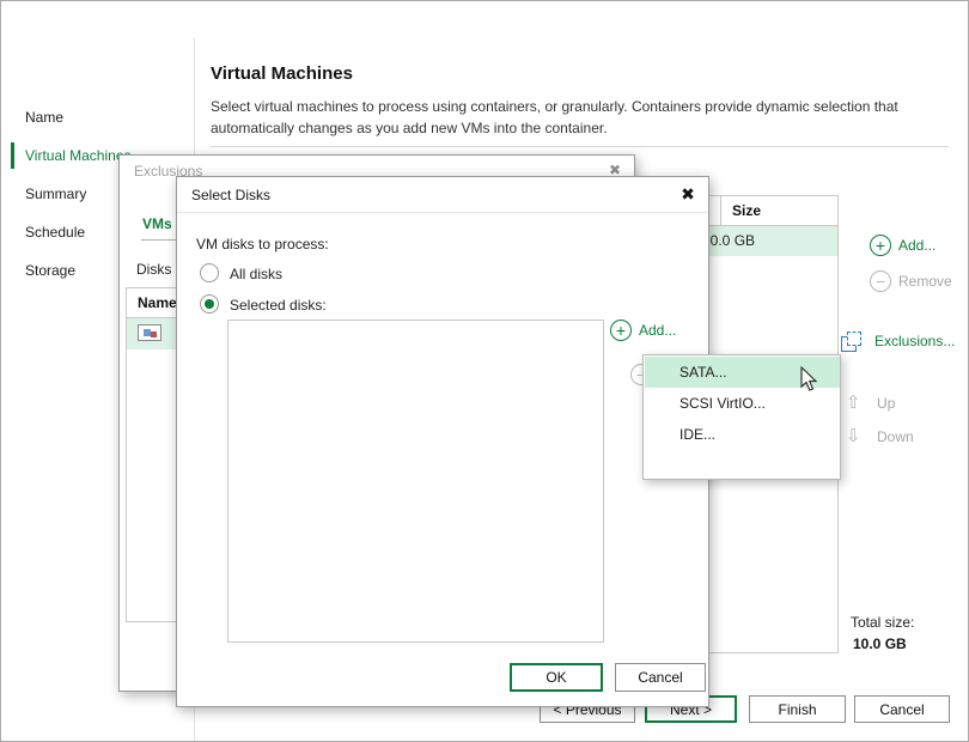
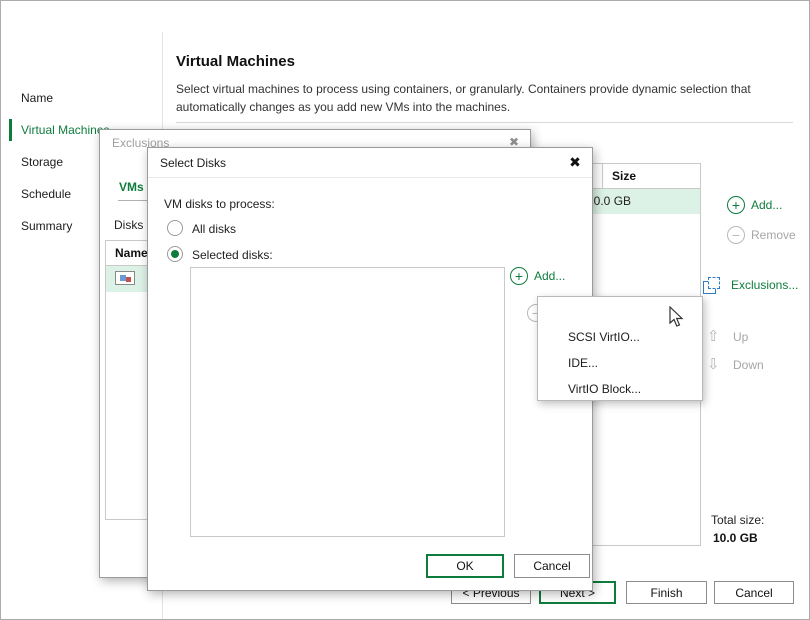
  Name
  Virtual Machin
- Summary
+ Storage
  Schedule
- Storage
+ Summary
  Virtual Machines
  Select virtual machines to process using containers, or granularly. Containers provide dynamic selection that
- automatically changes as you add new VMs into the container.
+ automatically changes as you add new VMs into the machines.
  Size
  0.0 GB
  Add...
  Remove
  Exclusions...
  Up
  Down
  Total size:
  10.0 GB
  < Previous
  Next >
  Finish
  Cancel
  Exclusions
  VMs
  Disks
  Name
  Select Disks
  VM disks to process:
  All disks
  Selected disks:
  Add...
  OK
  Cancel
- SATA...
  SCSI VirtIO...
  IDE...
+ VirtIO Block...
